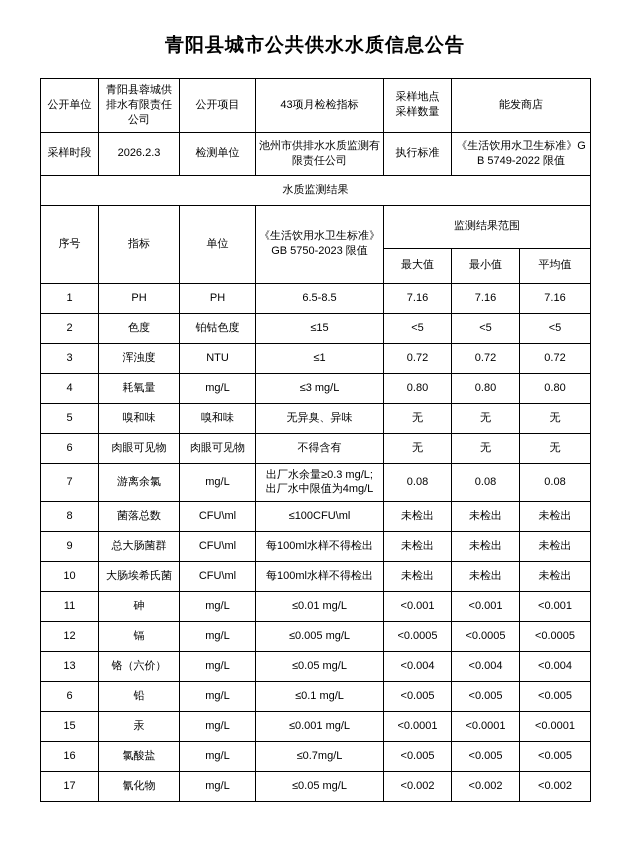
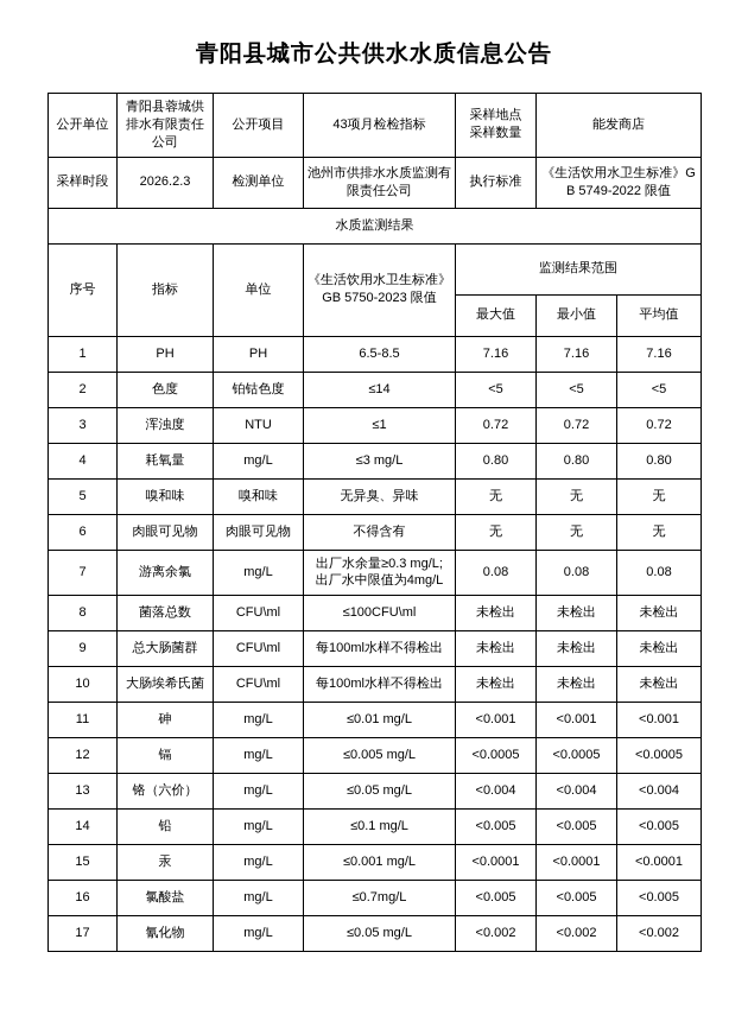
  青阳县城市公共供水水质信息公告
  公开单位	青阳县蓉城供排水有限责任公司	公开项目	43项月检检指标	采样地点 采样数量	能发商店
  采样时段	2026.2.3	检测单位	池州市供排水水质监测有限责任公司	执行标准	《生活饮用水卫生标准》GB 5749-2022 限值
  水质监测结果
  序号	指标	单位	《生活饮用水卫生标准》GB 5750-2023 限值	监测结果范围
  最大值	最小值	平均值
  1	PH	PH	6.5-8.5	7.16	7.16	7.16
- 2	色度	铂钴色度	≤15	<5	<5	<5
+ 2	色度	铂钴色度	≤14	<5	<5	<5
  3	浑浊度	NTU	≤1	0.72	0.72	0.72
  4	耗氧量	mg/L	≤3 mg/L	0.80	0.80	0.80
  5	嗅和味	嗅和味	无异臭、异味	无	无	无
  6	肉眼可见物	肉眼可见物	不得含有	无	无	无
  7	游离余氯	mg/L	出厂水余量≥0.3 mg/L; 出厂水中限值为4mg/L	0.08	0.08	0.08
  8	菌落总数	CFU\ml	≤100CFU\ml	未检出	未检出	未检出
  9	总大肠菌群	CFU\ml	每100ml水样不得检出	未检出	未检出	未检出
  10	大肠埃希氏菌	CFU\ml	每100ml水样不得检出	未检出	未检出	未检出
  11	砷	mg/L	≤0.01 mg/L	<0.001	<0.001	<0.001
  12	镉	mg/L	≤0.005 mg/L	<0.0005	<0.0005	<0.0005
  13	铬（六价）	mg/L	≤0.05 mg/L	<0.004	<0.004	<0.004
- 6	铅	mg/L	≤0.1 mg/L	<0.005	<0.005	<0.005
+ 14	铅	mg/L	≤0.1 mg/L	<0.005	<0.005	<0.005
  15	汞	mg/L	≤0.001 mg/L	<0.0001	<0.0001	<0.0001
  16	氯酸盐	mg/L	≤0.7mg/L	<0.005	<0.005	<0.005
  17	氰化物	mg/L	≤0.05 mg/L	<0.002	<0.002	<0.002
